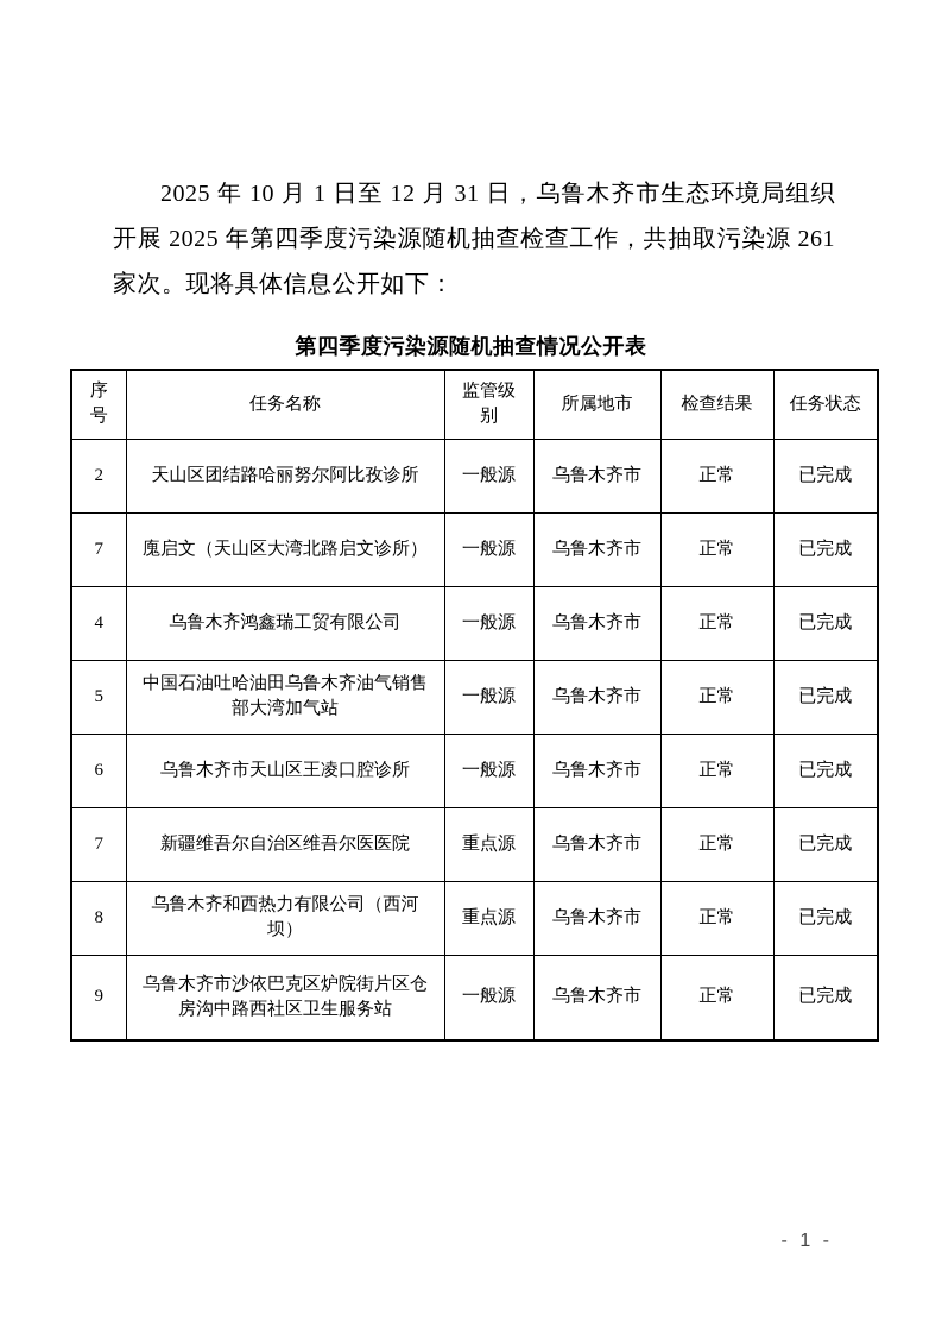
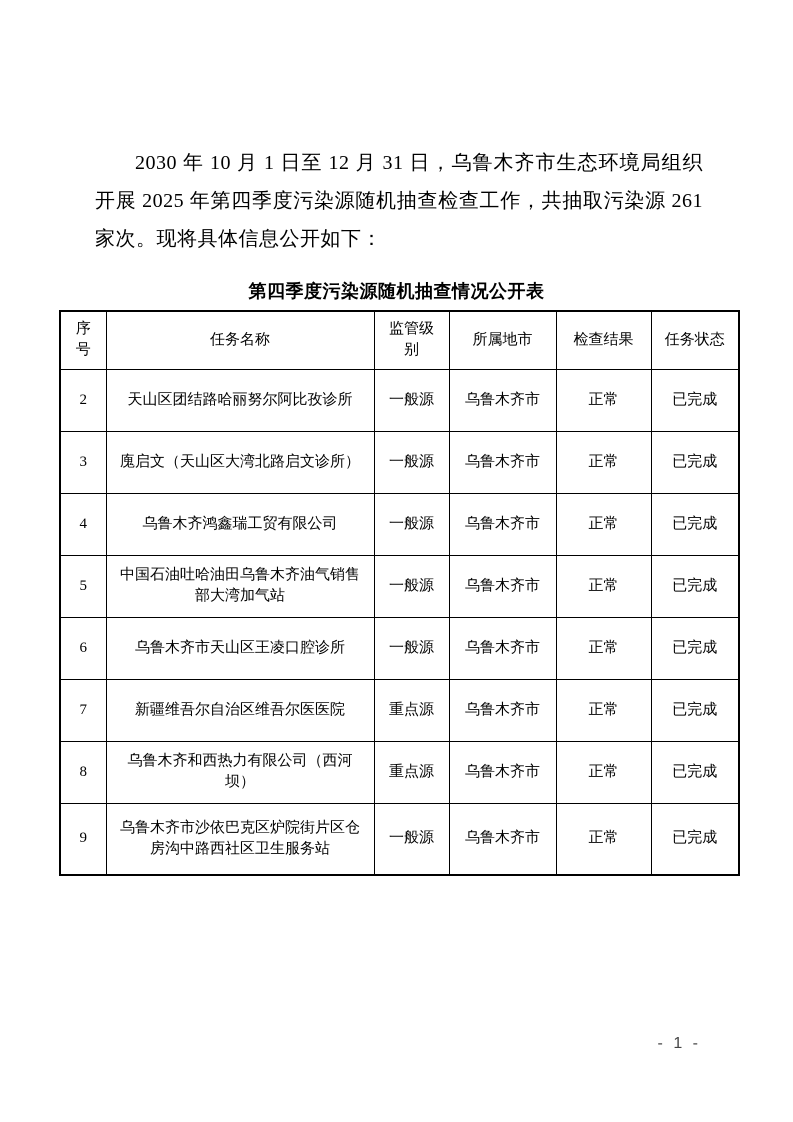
- 2025 年 10 月 1 日至 12 月 31 日，乌鲁木齐市生态环境局组织开展 2025 年第四季度污染源随机抽查检查工作，共抽取污染源 261 家次。现将具体信息公开如下：
+ 2030 年 10 月 1 日至 12 月 31 日，乌鲁木齐市生态环境局组织开展 2025 年第四季度污染源随机抽查检查工作，共抽取污染源 261 家次。现将具体信息公开如下：
  第四季度污染源随机抽查情况公开表
  序号	任务名称	监管级别	所属地市	检查结果	任务状态
  2	天山区团结路哈丽努尔阿比孜诊所	一般源	乌鲁木齐市	正常	已完成
- 7	廆启文（天山区大湾北路启文诊所）	一般源	乌鲁木齐市	正常	已完成
+ 3	廆启文（天山区大湾北路启文诊所）	一般源	乌鲁木齐市	正常	已完成
  4	乌鲁木齐鸿鑫瑞工贸有限公司	一般源	乌鲁木齐市	正常	已完成
  5	中国石油吐哈油田乌鲁木齐油气销售部大湾加气站	一般源	乌鲁木齐市	正常	已完成
  6	乌鲁木齐市天山区王凌口腔诊所	一般源	乌鲁木齐市	正常	已完成
  7	新疆维吾尔自治区维吾尔医医院	重点源	乌鲁木齐市	正常	已完成
  8	乌鲁木齐和西热力有限公司（西河坝）	重点源	乌鲁木齐市	正常	已完成
  9	乌鲁木齐市沙依巴克区炉院街片区仓房沟中路西社区卫生服务站	一般源	乌鲁木齐市	正常	已完成
  - 1 -
